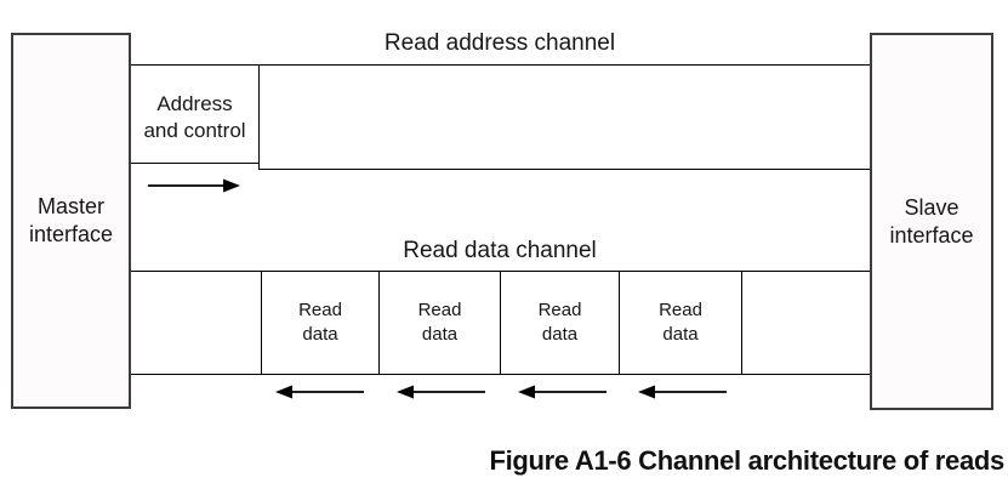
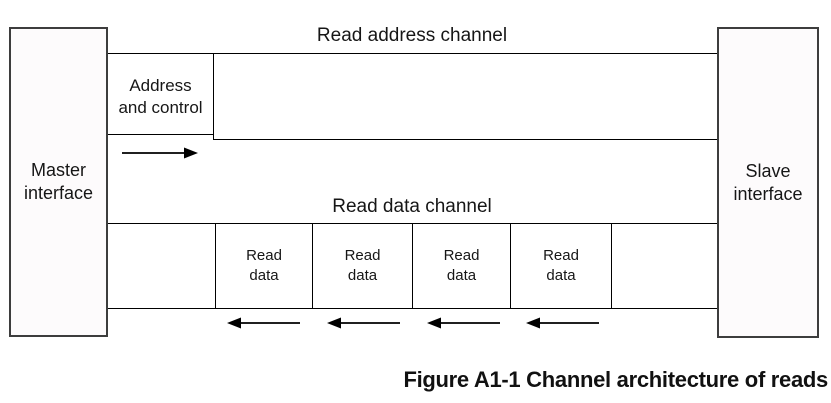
  Read address channel
  Address
  and control
  Read data channel
  Read
  data
  Read
  data
  Read
  data
  Read
  data
  Master
  interface
  Slave
  interface
- Figure A1-6 Channel architecture of reads
+ Figure A1-1 Channel architecture of reads
